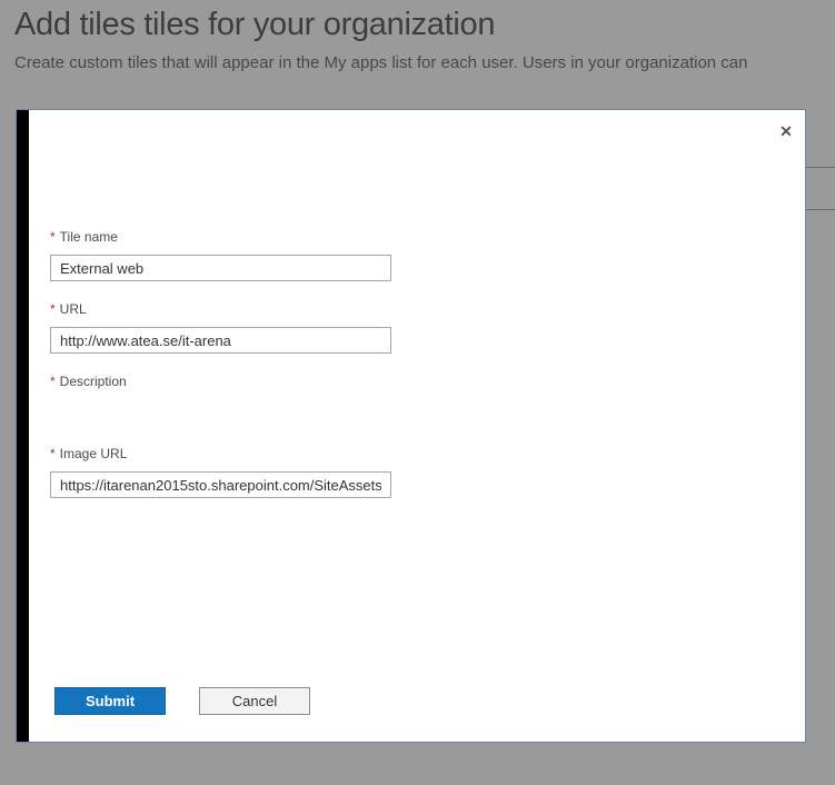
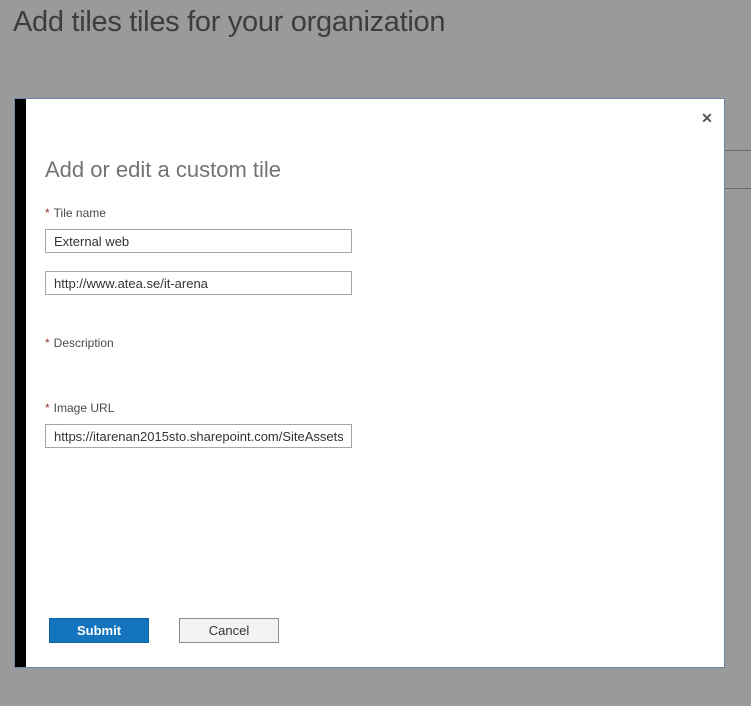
  Add tiles tiles for your organization
- Create custom tiles that will appear in the My apps list for each user. Users in your organization can
  ✕
+ Add or edit a custom tile
  * Tile name
  External web
- * URL
  http://www.atea.se/it-arena
  * Description
  * Image URL
  https://itarenan2015sto.sharepoint.com/SiteAssets
  Submit Cancel
